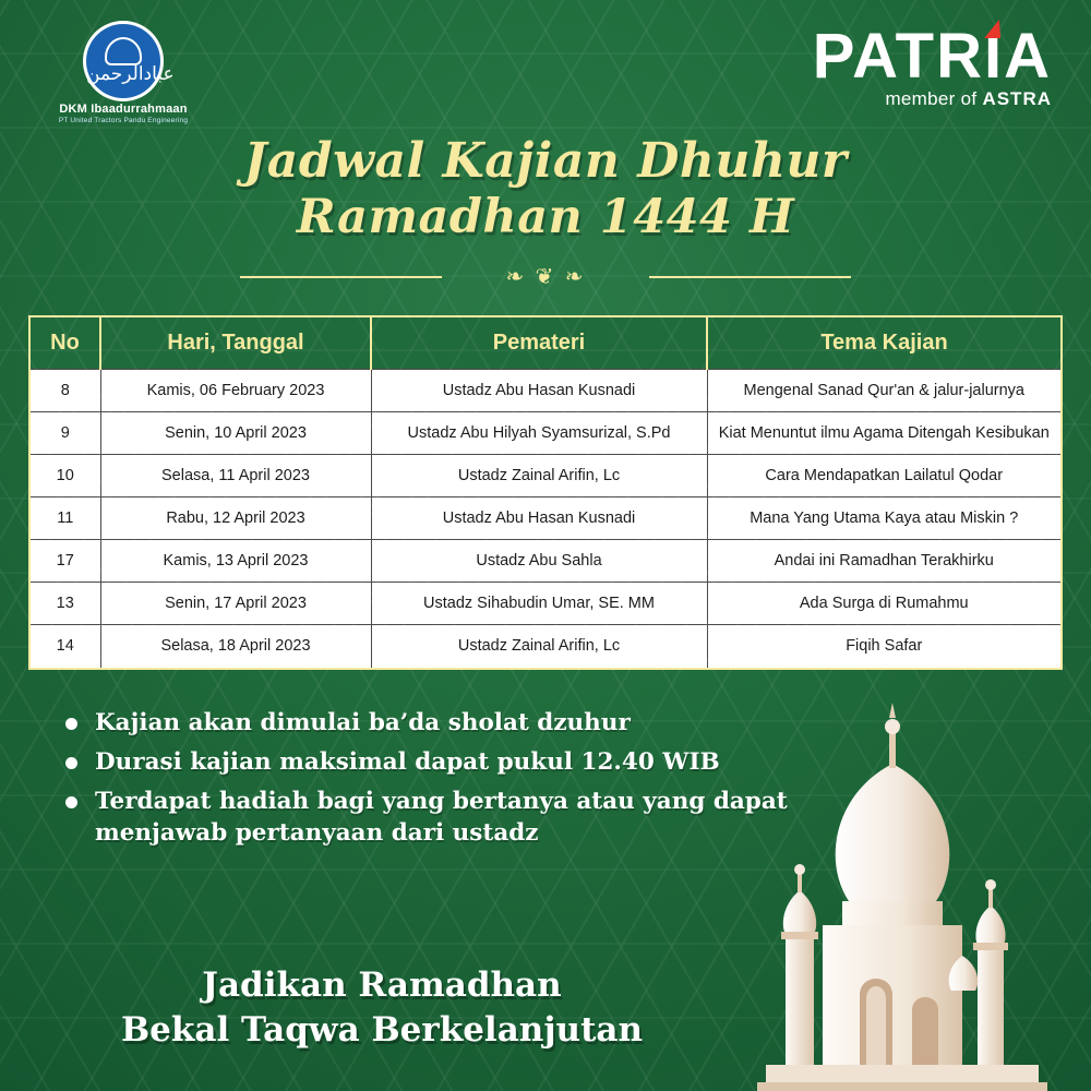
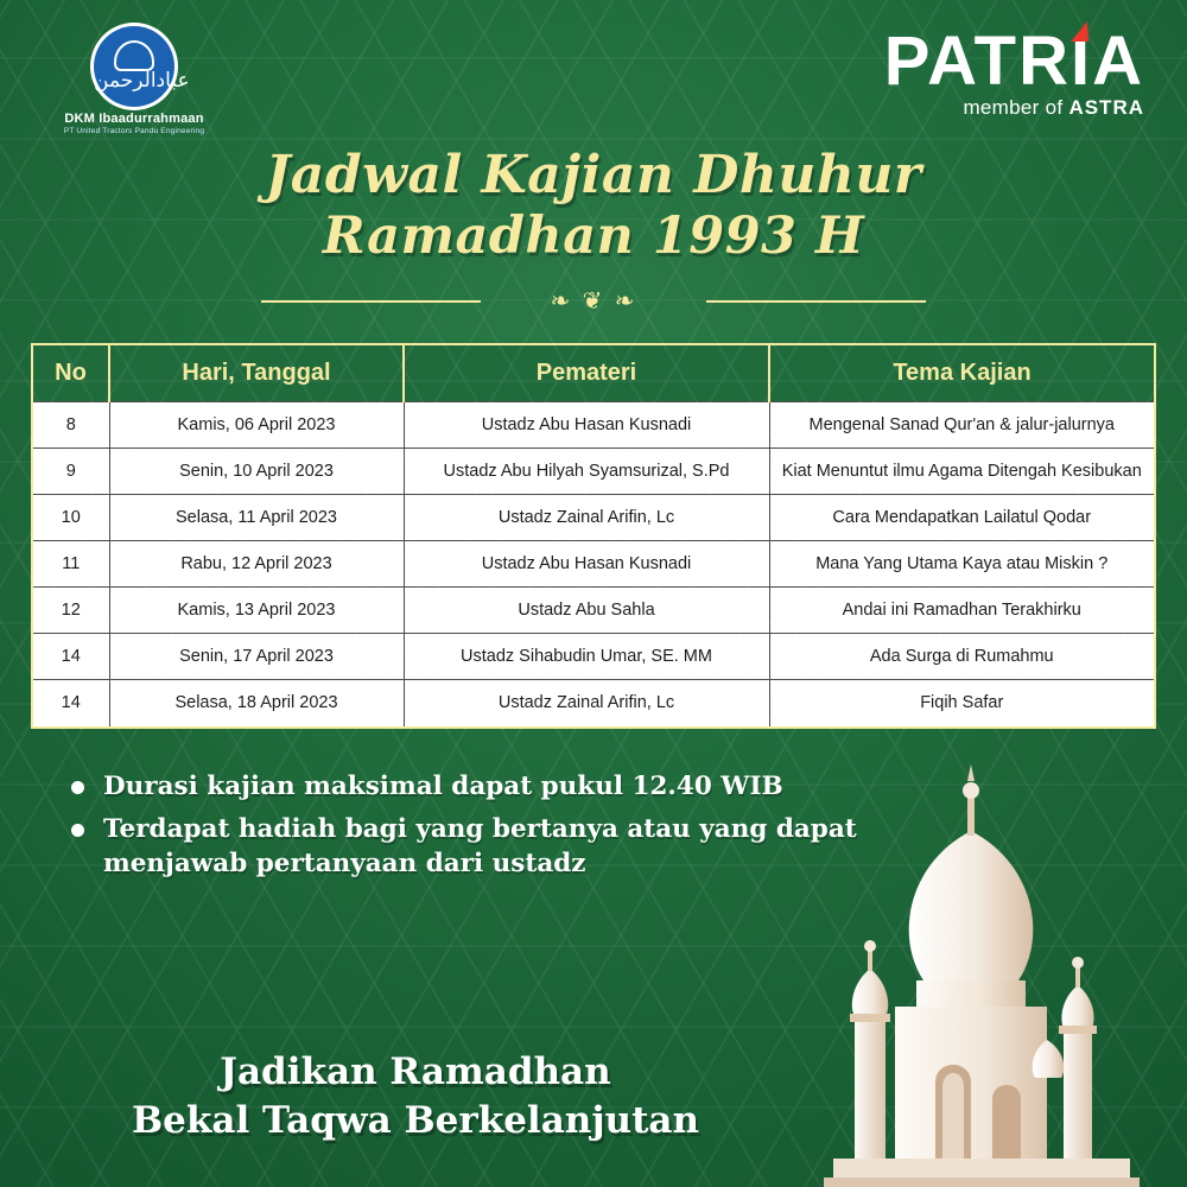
  عبادالرحمن
  DKM Ibaadurrahmaan
  PATRIA
  member of ASTRA
  Jadwal Kajian Dhuhur
- Ramadhan 1444 H
+ Ramadhan 1993 H
  ❧ ❦ ❧
  No	Hari, Tanggal	Pemateri	Tema Kajian
- 8	Kamis, 06 February 2023	Ustadz Abu Hasan Kusnadi	Mengenal Sanad Qur'an & jalur-jalurnya
+ 8	Kamis, 06 April 2023	Ustadz Abu Hasan Kusnadi	Mengenal Sanad Qur'an & jalur-jalurnya
  9	Senin, 10 April 2023	Ustadz Abu Hilyah Syamsurizal, S.Pd	Kiat Menuntut ilmu Agama Ditengah Kesibukan
  10	Selasa, 11 April 2023	Ustadz Zainal Arifin, Lc	Cara Mendapatkan Lailatul Qodar
  11	Rabu, 12 April 2023	Ustadz Abu Hasan Kusnadi	Mana Yang Utama Kaya atau Miskin ?
- 17	Kamis, 13 April 2023	Ustadz Abu Sahla	Andai ini Ramadhan Terakhirku
+ 12	Kamis, 13 April 2023	Ustadz Abu Sahla	Andai ini Ramadhan Terakhirku
- 13	Senin, 17 April 2023	Ustadz Sihabudin Umar, SE. MM	Ada Surga di Rumahmu
+ 14	Senin, 17 April 2023	Ustadz Sihabudin Umar, SE. MM	Ada Surga di Rumahmu
  14	Selasa, 18 April 2023	Ustadz Zainal Arifin, Lc	Fiqih Safar
- Kajian akan dimulai ba’da sholat dzuhur
  Durasi kajian maksimal dapat pukul 12.40 WIB
  Terdapat hadiah bagi yang bertanya atau yang dapat menjawab pertanyaan dari ustadz
  Jadikan Ramadhan
  Bekal Taqwa Berkelanjutan
